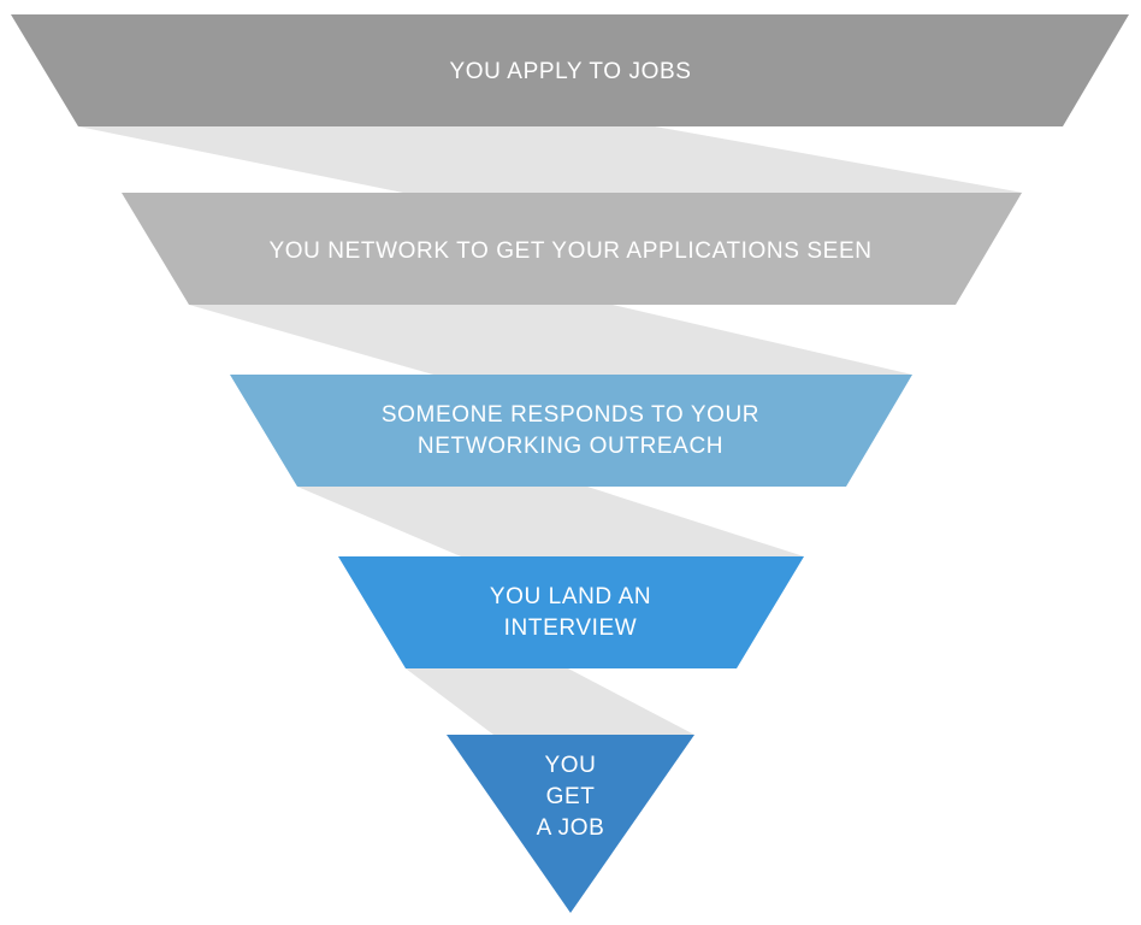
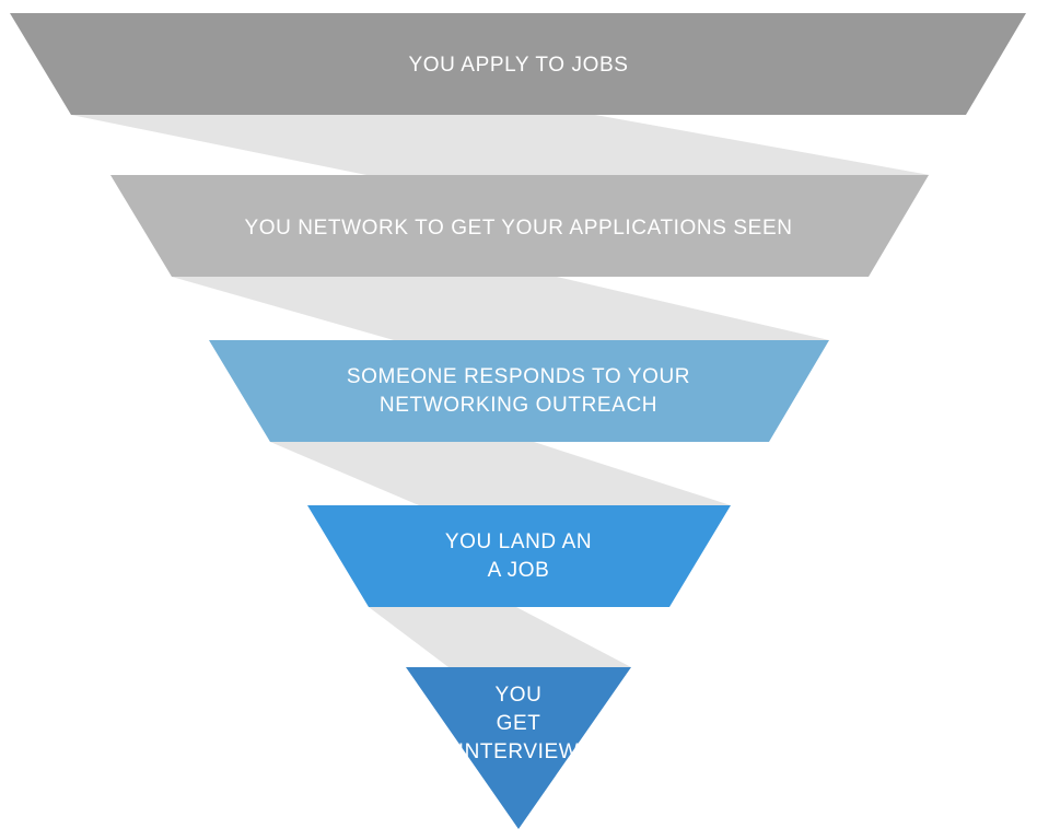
  YOU APPLY TO JOBS
  YOU NETWORK TO GET YOUR APPLICATIONS SEEN
  SOMEONE RESPONDS TO YOUR
  NETWORKING OUTREACH
  YOU LAND AN
- INTERVIEW
+ A JOB
  YOU
  GET
- A JOB
+ INTERVIEW
